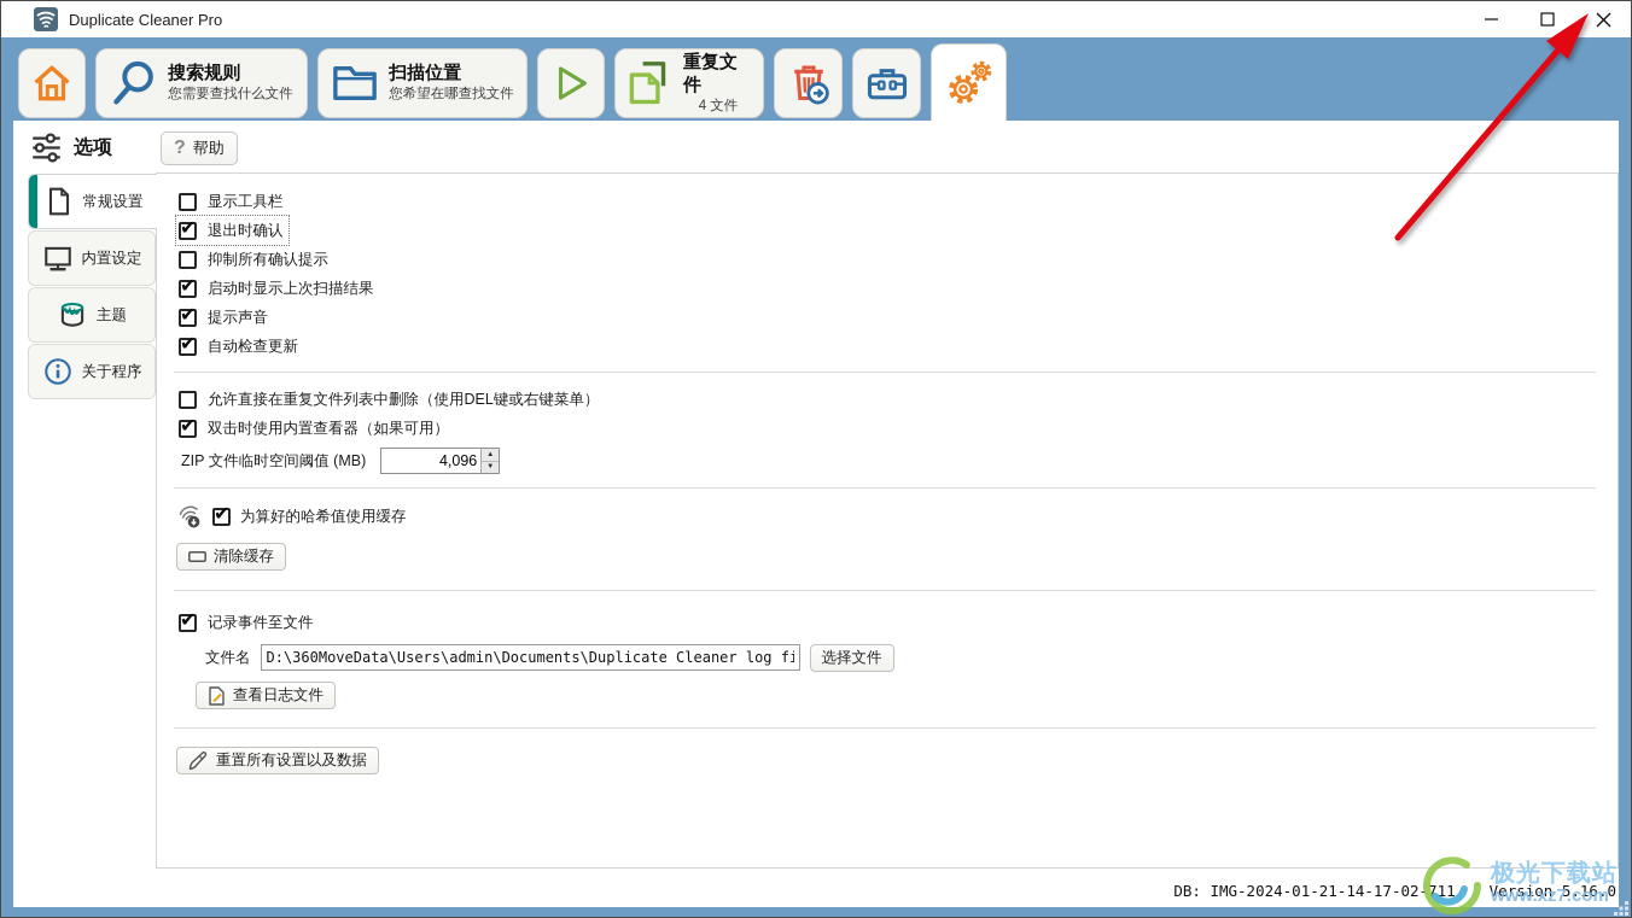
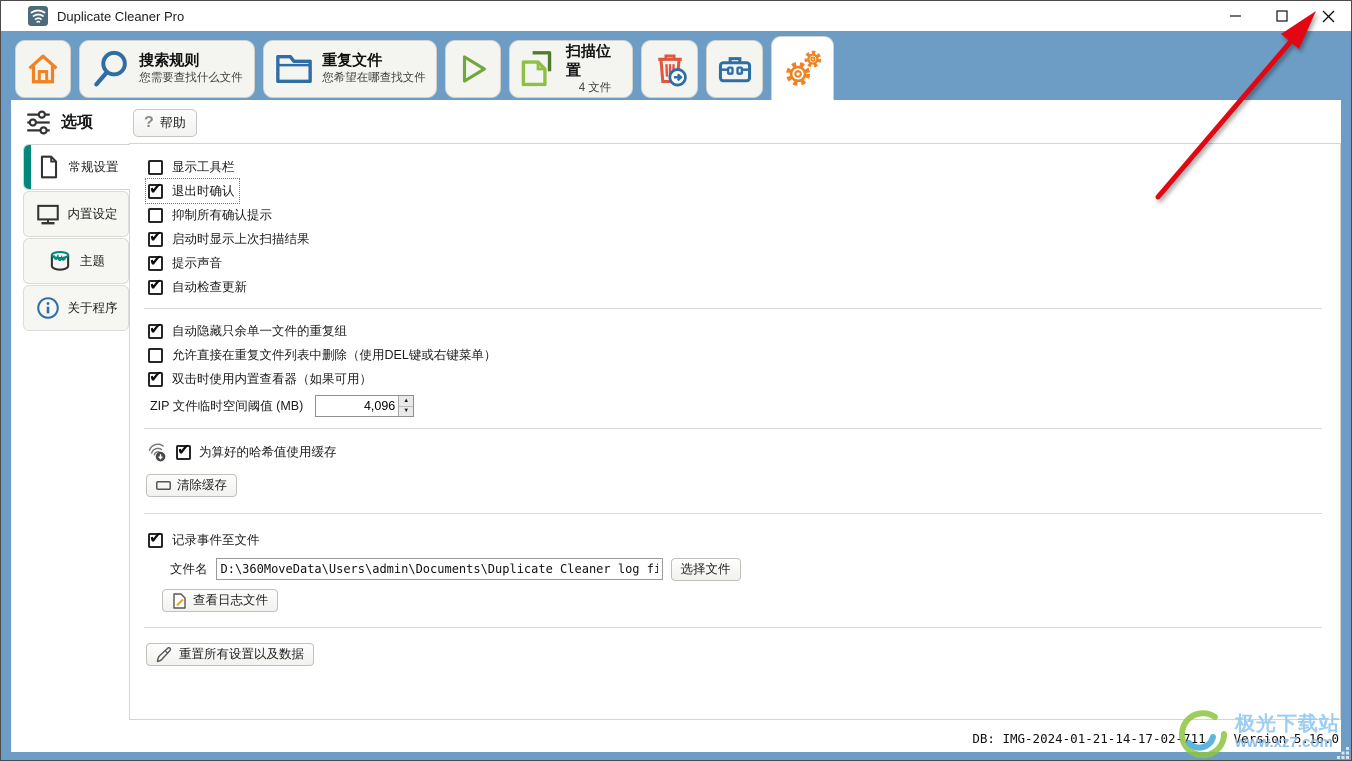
  Duplicate Cleaner Pro
  搜索规则
  您需要查找什么文件
- 扫描位置
+ 重复文件
  您希望在哪查找文件
- 重复文件
+ 扫描位置
  4 文件
  选项
  ?
  帮助
  常规设置
  内置设定
  主题
  关于程序
  显示工具栏
  退出时确认
  抑制所有确认提示
  启动时显示上次扫描结果
  提示声音
  自动检查更新
+ 自动隐藏只余单一文件的重复组
  允许直接在重复文件列表中删除（使用DEL键或右键菜单）
  双击时使用内置查看器（如果可用）
  ZIP 文件临时空间阈值 (MB)
  4,096
  为算好的哈希值使用缓存
  清除缓存
  记录事件至文件
  文件名
  D:\360MoveData\Users\admin\Documents\Duplicate Cleaner log f
  选择文件
  查看日志文件
  重置所有设置以及数据
  DB: IMG-2024-01-21-14-17-02-711
  Version 5.16.0
  极光下载站
  www.xz7.com
